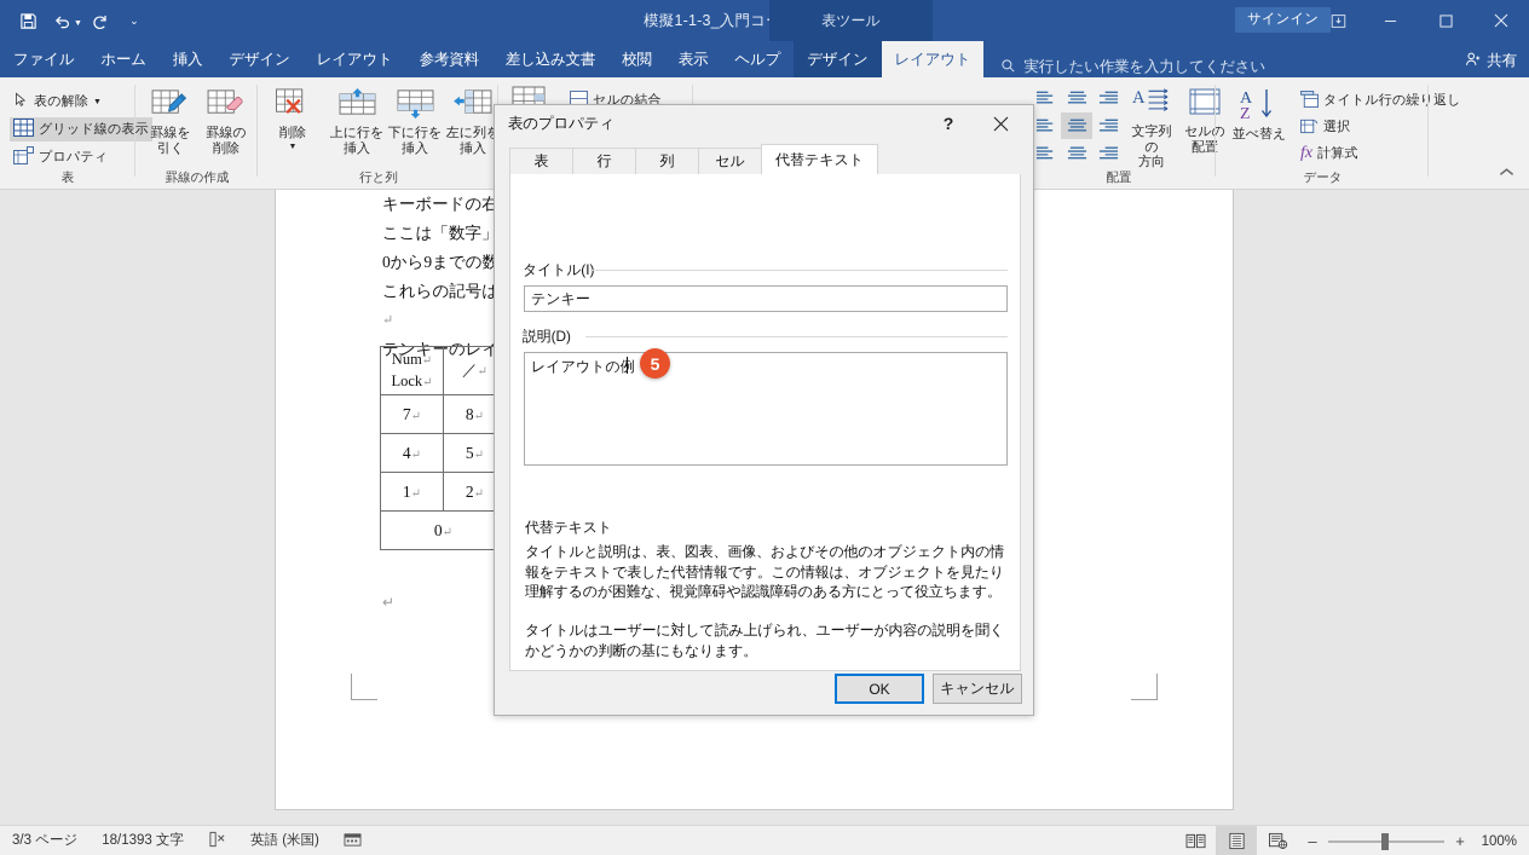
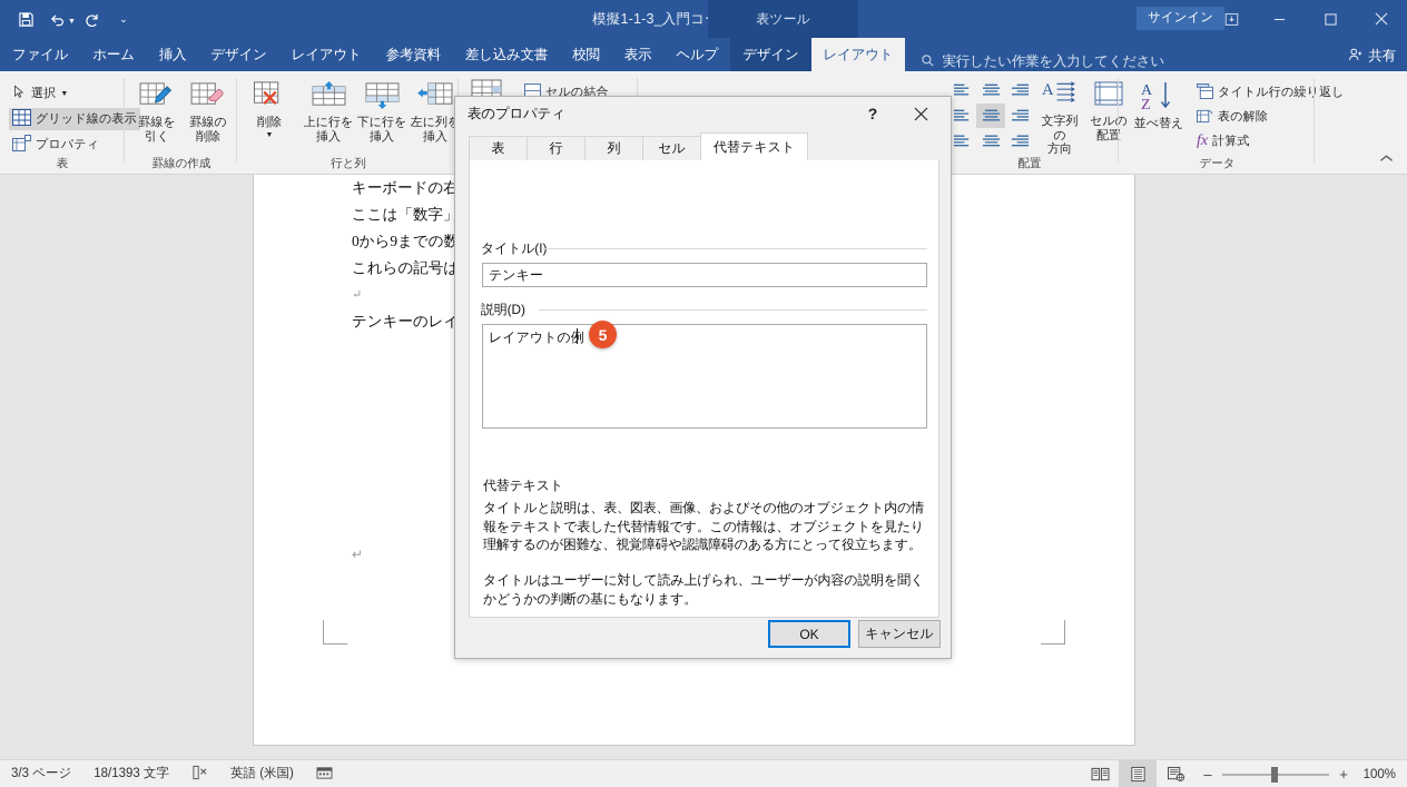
  ⌄
  表ツール
  サインイン
  ファイル
  ホーム
  挿入
  デザイン
  レイアウト
  参考資料
  差し込み文書
  校閲
  表示
  ヘルプ
  デザイン
  レイアウト
  実行したい作業を入力してください
  共有
- 表の解除
+ 選択
  グリッド線の表示
  プロパティ
  表
  罫線を
  引く
  罫線の
  削除
  罫線の作成
  削除
  上に行を
  挿入
  下に行を
  挿入
  左に列
  挿入
  行と列
  セルの結合
  A
  文字列の
  方向
  セルの
  配置
  配置
  A
  Z
  並べ替え
  タイトル行の繰返し
- 選択
+ 表の解除
  fx
  計算式
  データ
  キーボードの右
  ここは「数字」
  0から9までの数
  これらの記号は
  ↵
  テンキーのレイ
- Num↵ Lock↵	／↵
- 7↵	8↵
- 4↵	5↵
- 1↵	2↵
- 0↵
  ↵
  表のプロパティ
  ?
  表
  行
  列
  セル
  代替テキスト
  タイトル(I
  テンキー
  説明(D)
  レイアウトの
  5
  代替テキスト
  タイトルと説明は、表、図表、画像、およびその他のオブジェクト内の情報をテキストで表した代替情報です。この情報は、オブジェクトを見たり理解するのが困難な、視覚障碍や認識障碍のある方にとって役立ちます。
  タイトルはユーザーに対して読み上げられ、ユーザーが内容の説明を聞くかどうかの判断の基にもなります。
  OK
  キャンセル
  3/3 ページ
  18/1393 文字
  英語 (米国)
  –
  +
  100%
